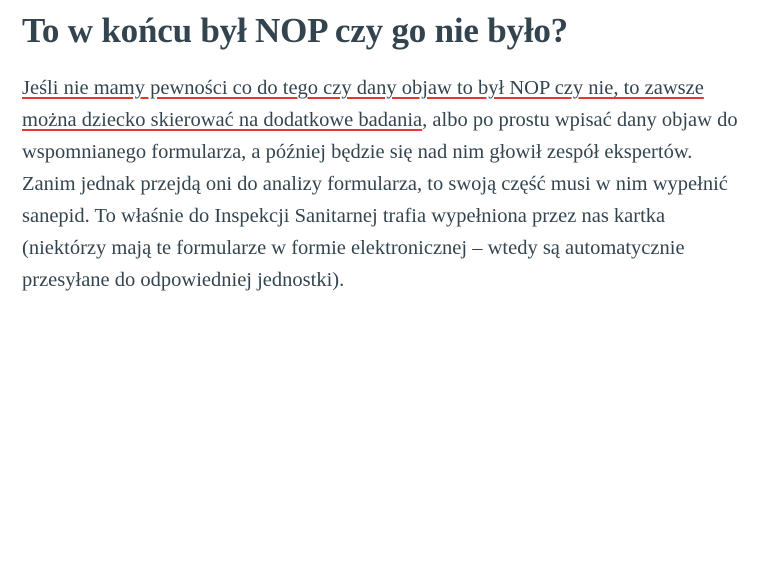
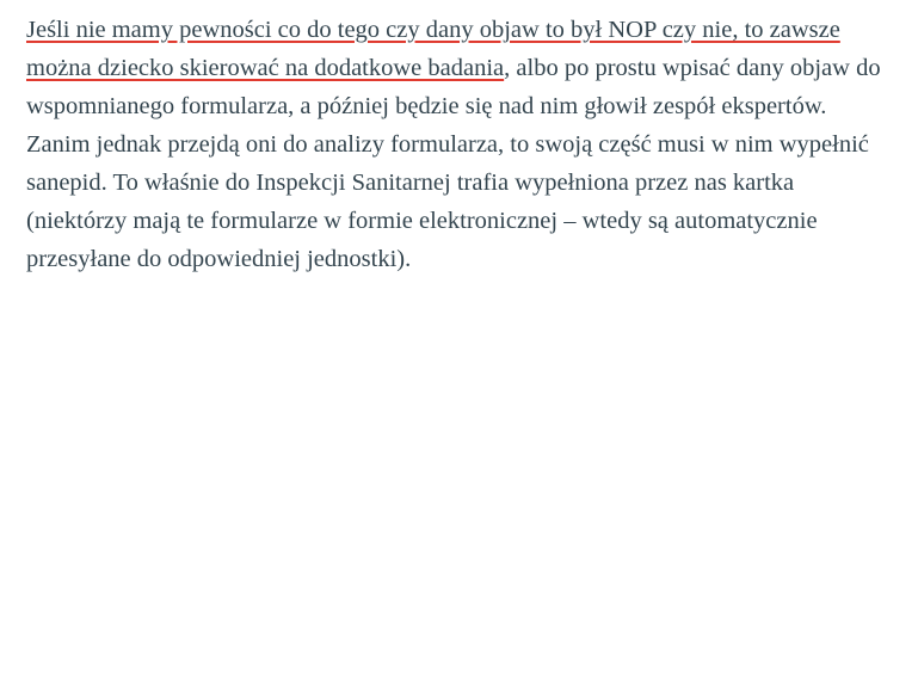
- To w końcu był NOP czy go nie było?
  Jeśli nie mamy pewności co do tego czy dany objaw to był NOP czy nie, to zawsze można dziecko skierować na dodatkowe badania, albo po prostu wpisać dany objaw do wspomnianego formularza, a później będzie się nad nim głowił zespół ekspertów. Zanim jednak przejdą oni do analizy formularza, to swoją część musi w nim wypełnić sanepid. To właśnie do Inspekcji Sanitarnej trafia wypełniona przez nas kartka (niektórzy mają te formularze w formie elektronicznej – wtedy są automatycznie przesyłane do odpowiedniej jednostki).
